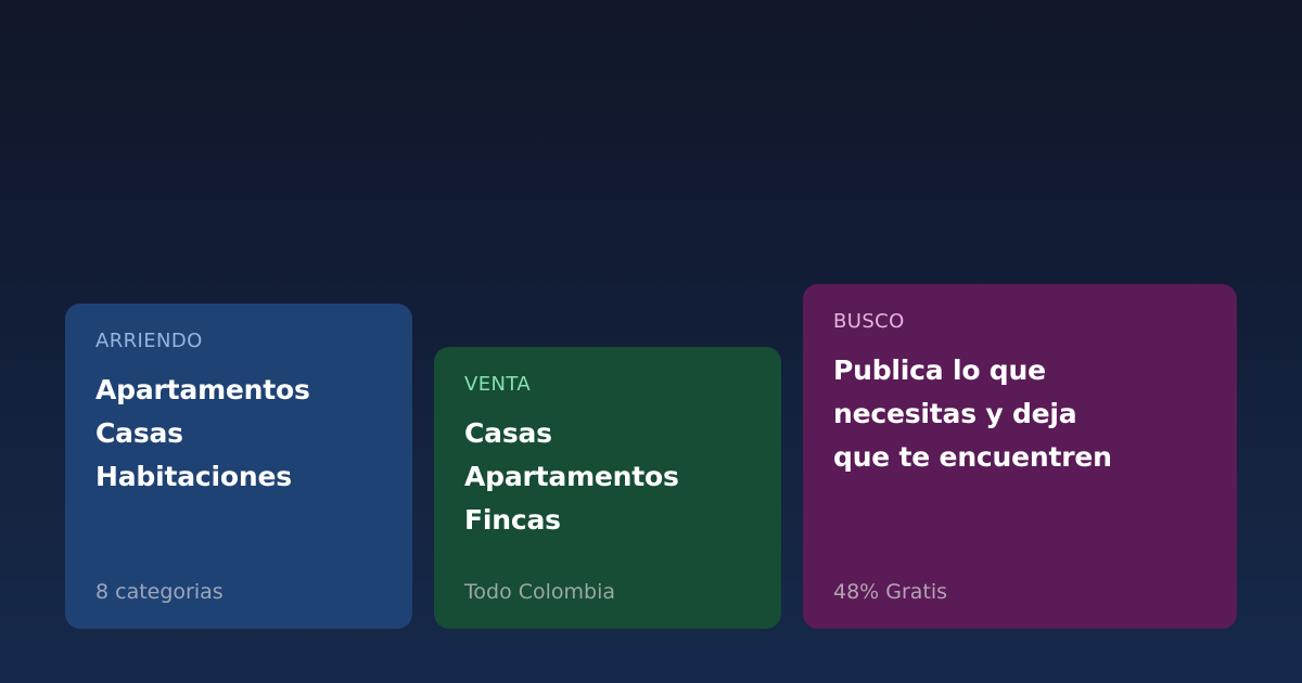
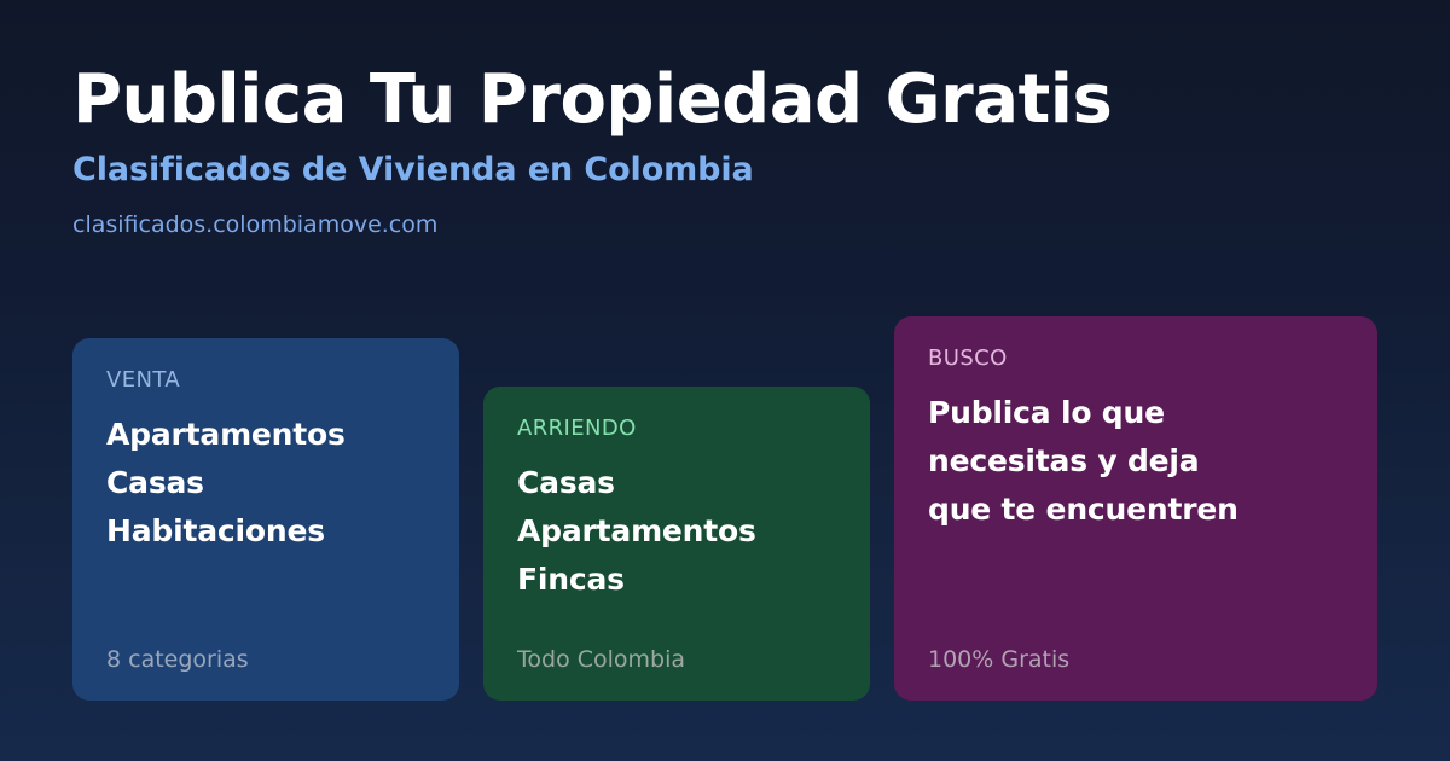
+ Publica Tu Propiedad Gratis
+ Clasificados de Vivienda en Colombia
+ clasificados.colombiamove.com
- ARRIENDO
+ VENTA
  Apartamentos
  Casas
  Habitaciones
  8 categorias
- VENTA
+ ARRIENDO
  Casas
  Apartamentos
  Fincas
  Todo Colombia
  BUSCO
  Publica lo que
  necesitas y deja
  que te encuentren
- 48% Gratis
+ 100% Gratis
